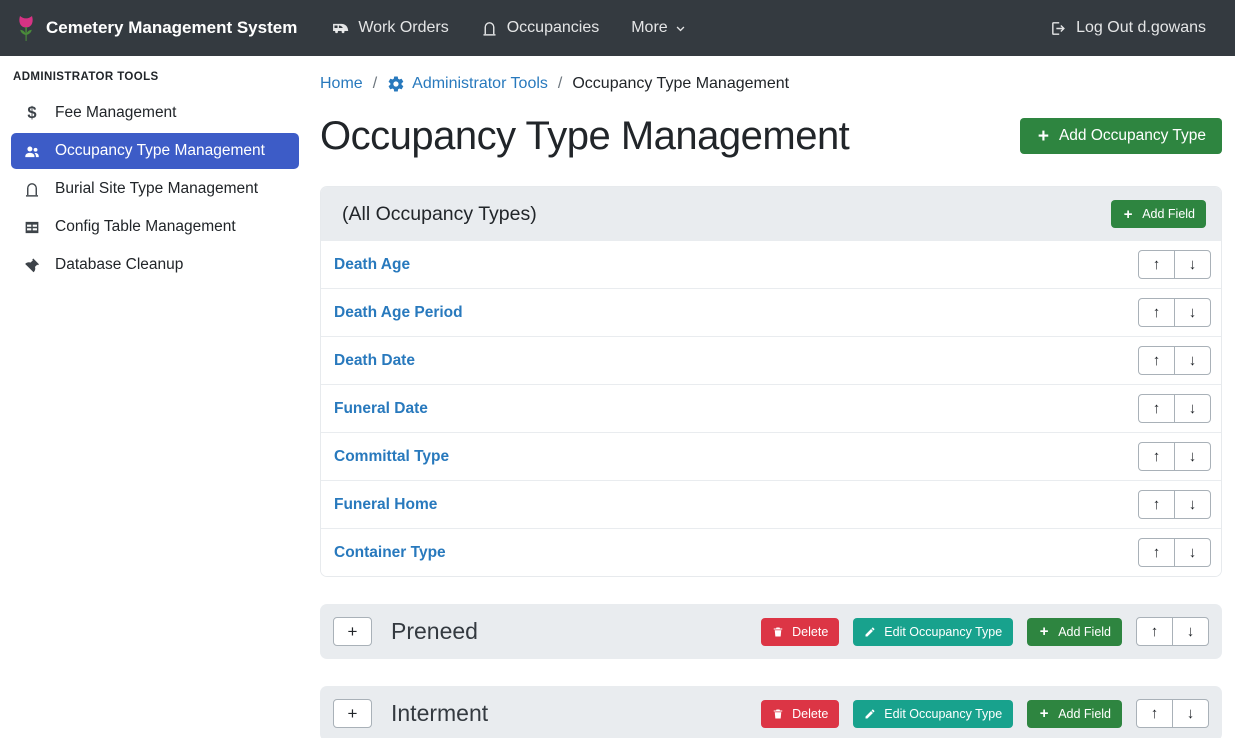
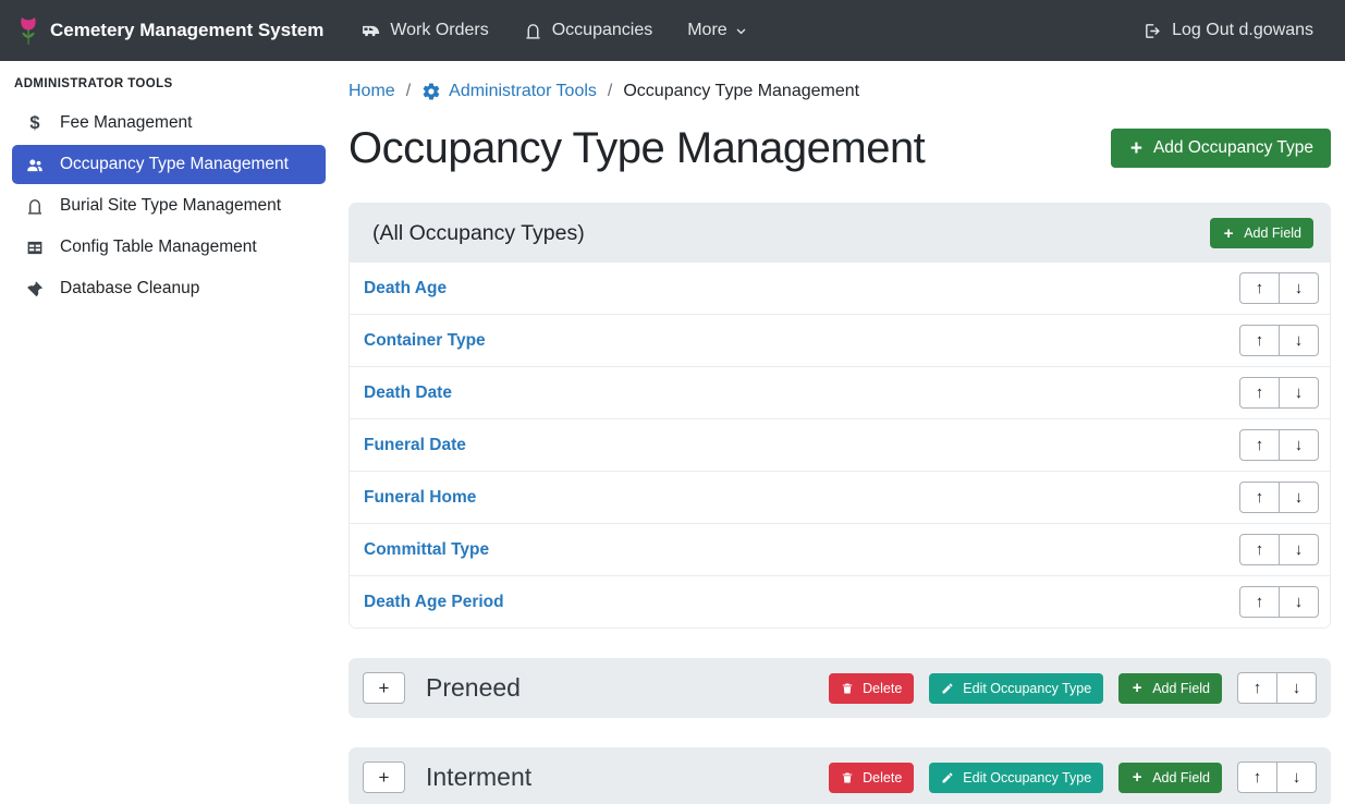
  Cemetery Management System
  Work Orders
  Occupancies
  More
  Log Out d.gowans
  ADMINISTRATOR TOOLS
  $
  Fee Management
  Occupancy Type Management
  Burial Site Type Management
  Config Table Management
  Database Cleanup
  Home
  /
  Administrator Tools
  /
  Occupancy Type Management
  Occupancy Type Management
  +
  Add Occupancy Type
  (All Occupancy Types)
  +
  Add Field
  Death Age
  ↑
  ↓
- Death Age Period
+ Container Type
  ↑
  ↓
  Death Date
  ↑
  ↓
  Funeral Date
  ↑
  ↓
- Committal Type
+ Funeral Home
  ↑
  ↓
- Funeral Home
+ Committal Type
  ↑
  ↓
- Container Type
+ Death Age Period
  ↑
  ↓
  +
  Preneed
  Delete
  Edit Occupancy Type
  +
  Add Field
  ↑
  ↓
  +
  Interment
  Delete
  Edit Occupancy Type
  +
  Add Field
  ↑
  ↓
